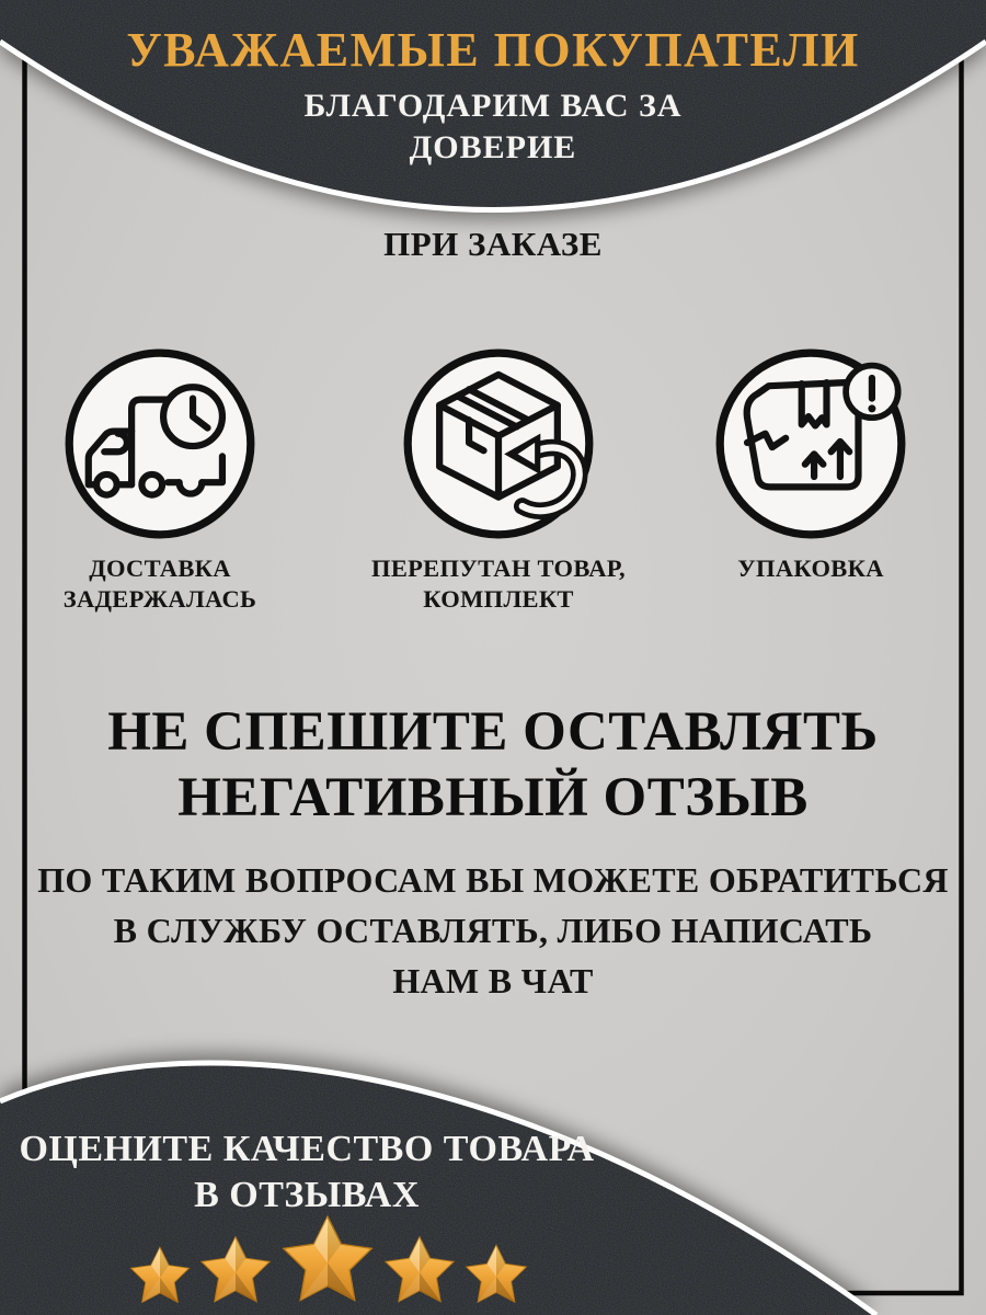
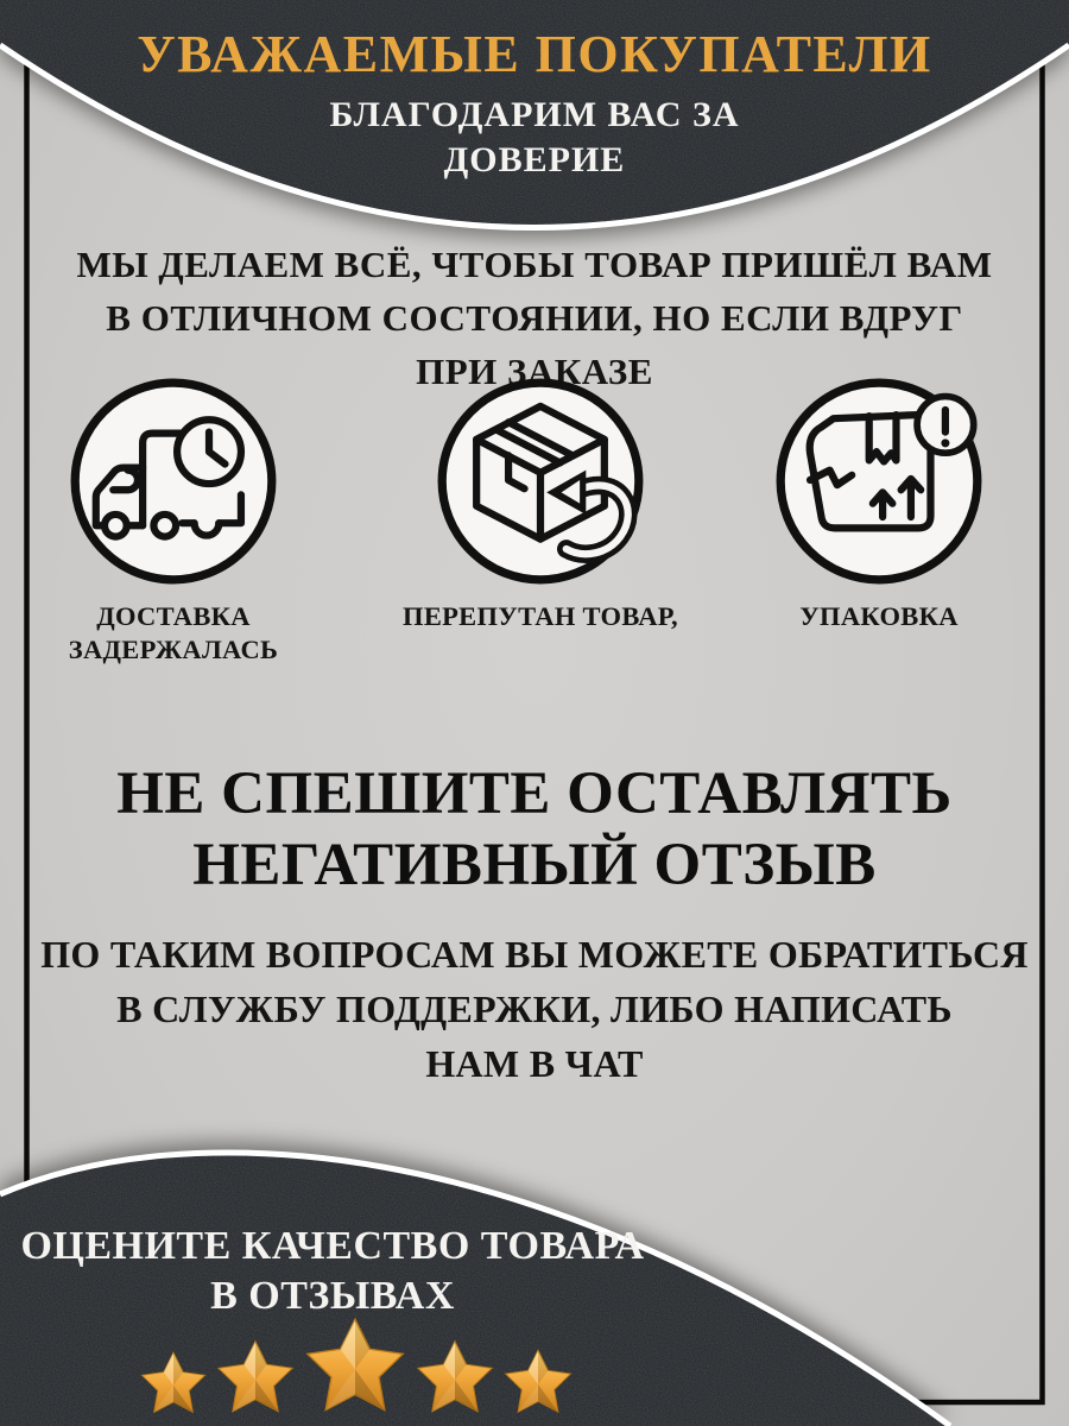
  УВАЖАЕМЫЕ ПОКУПАТЕЛИ
  БЛАГОДАРИМ ВАС ЗА
  ДОВЕРИЕ
+ МЫ ДЕЛАЕМ ВСЁ, ЧТОБЫ ТОВАР ПРИШЁЛ ВАМ
+ В ОТЛИЧНОМ СОСТОЯНИИ, НО ЕСЛИ ВДРУГ
  ПРИ ЗАКАЗЕ
  ДОСТАВКА
  ЗАДЕРЖАЛАСЬ
  ПЕРЕПУТАН ТОВАР,
- КОМПЛЕКТ
  УПАКОВКА
  НЕ СПЕШИТЕ ОСТАВЛЯТЬ
  НЕГАТИВНЫЙ ОТЗЫВ
  ПО ТАКИМ ВОПРОСАМ ВЫ МОЖЕТЕ ОБРАТИТЬСЯ
- В СЛУЖБУ ОСТАВЛЯТЬ, ЛИБО НАПИСАТЬ
+ В СЛУЖБУ ПОДДЕРЖКИ, ЛИБО НАПИСАТЬ
  НАМ В ЧАТ
  ОЦЕНИТЕ КАЧЕСТВО ТОВАРА
  В ОТЗЫВАХ
